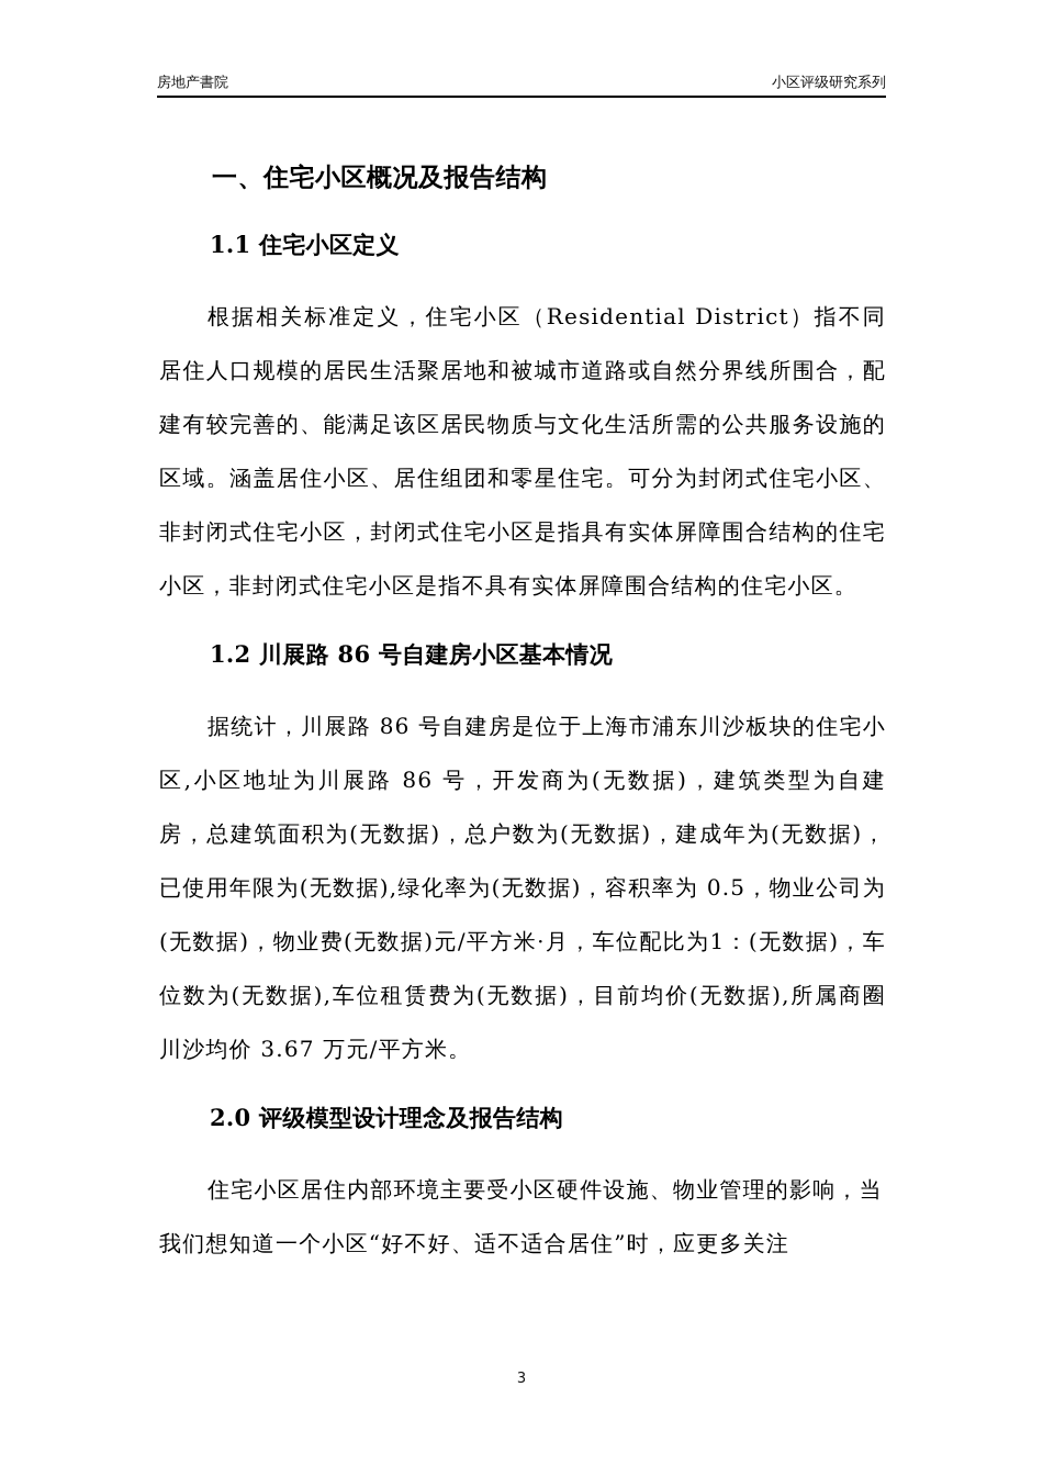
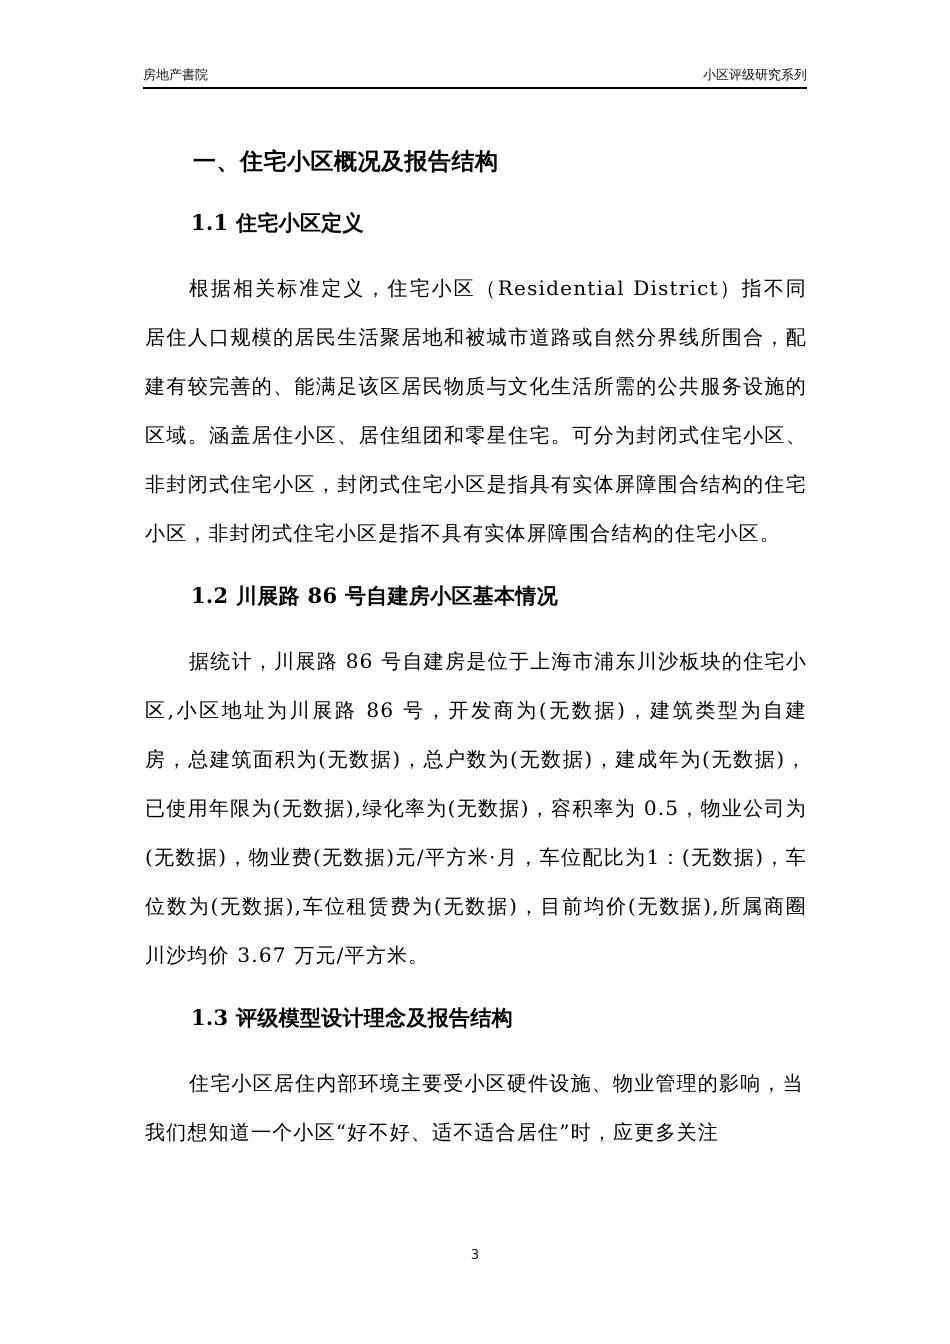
  房地产書院
  小区评级研究系列
  一、住宅小区概况及报告结构
  1.1 住宅小区定义
  根据相关标准定义，住宅小区（Residential District）指不同居住人口规模的居民生活聚居地和被城市道路或自然分界线所围合，配建有较完善的、能满足该区居民物质与文化生活所需的公共服务设施的区域。涵盖居住小区、居住组团和零星住宅。可分为封闭式住宅小区、非封闭式住宅小区，封闭式住宅小区是指具有实体屏障围合结构的住宅小区，非封闭式住宅小区是指不具有实体屏障围合结构的住宅小区。
  1.2 川展路 86 号自建房小区基本情况
  据统计，川展路 86 号自建房是位于上海市浦东川沙板块的住宅小区,小区地址为川展路 86 号，开发商为(无数据)，建筑类型为自建房，总建筑面积为(无数据)，总户数为(无数据)，建成年为(无数据)，已使用年限为(无数据),绿化率为(无数据)，容积率为 0.5，物业公司为(无数据)，物业费(无数据)元/平方米·月，车位配比为1：(无数据)，车位数为(无数据),车位租赁费为(无数据)，目前均价(无数据),所属商圈川沙均价 3.67 万元/平方米。
- 2.0 评级模型设计理念及报告结构
+ 1.3 评级模型设计理念及报告结构
  住宅小区居住内部环境主要受小区硬件设施、物业管理的影响，当我们想知道一个小区“好不好、适不适合居住”时，应更多关注
  3
